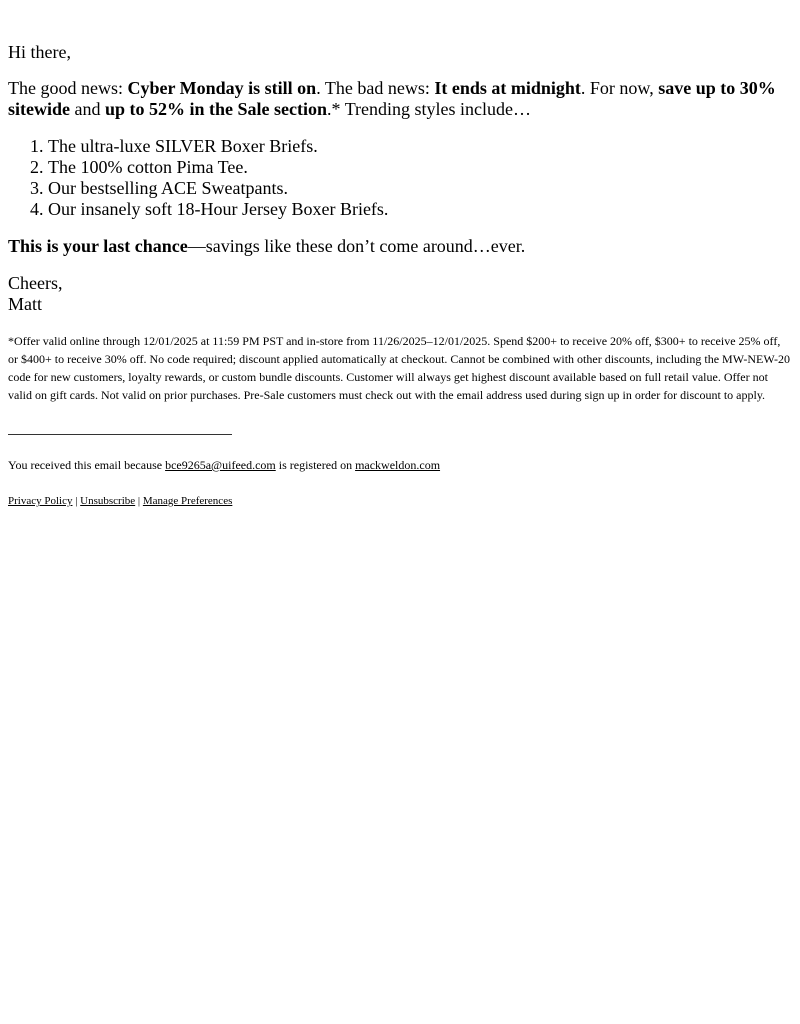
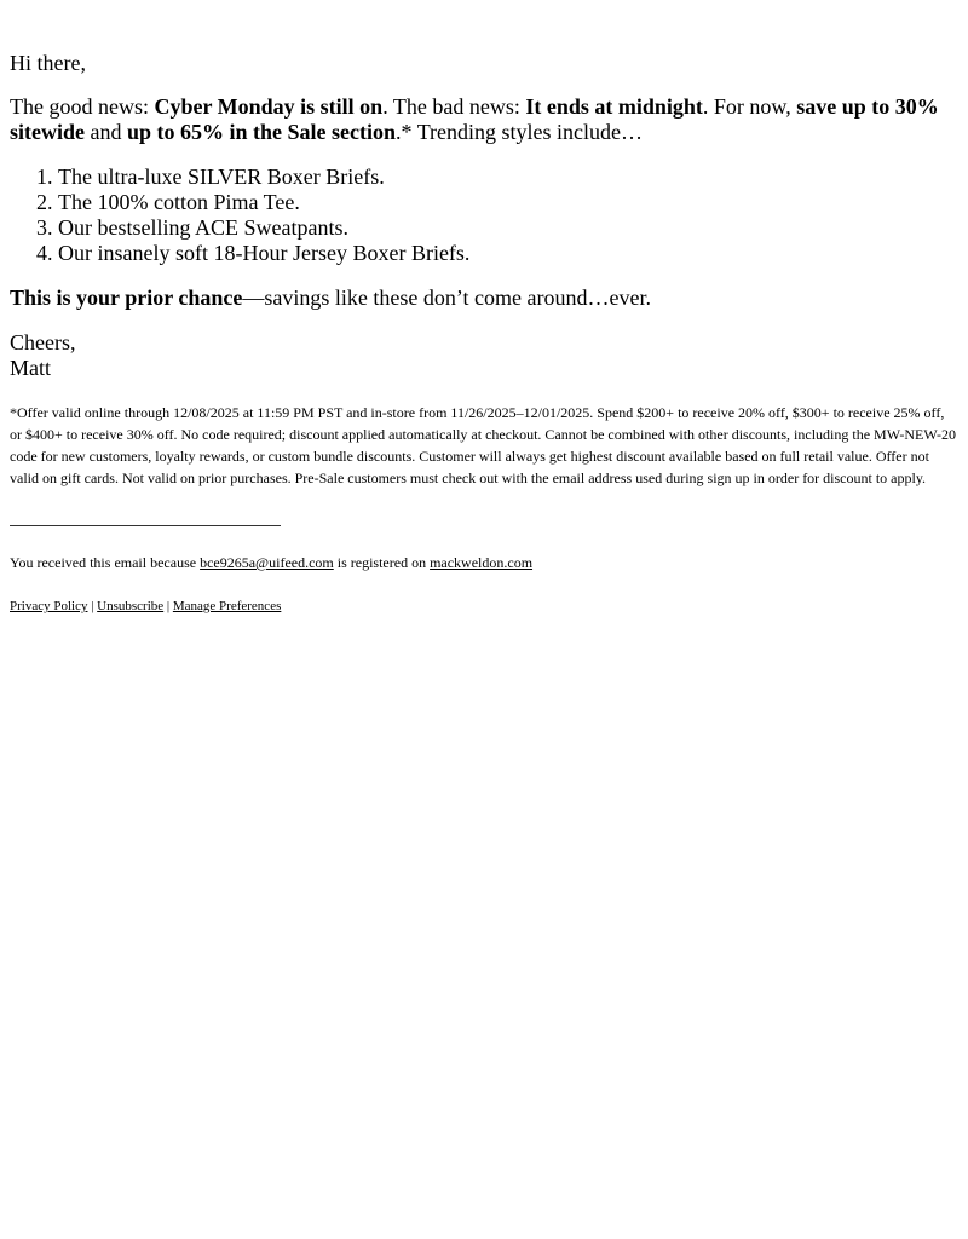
  Hi there,
- The good news: Cyber Monday is still on. The bad news: It ends at midnight. For now, save up to 30% sitewide and up to 52% in the Sale section.* Trending styles include…
+ The good news: Cyber Monday is still on. The bad news: It ends at midnight. For now, save up to 30% sitewide and up to 65% in the Sale section.* Trending styles include…
  The ultra-luxe SILVER Boxer Briefs.
  The 100% cotton Pima Tee.
  Our bestselling ACE Sweatpants.
  Our insanely soft 18-Hour Jersey Boxer Briefs.
- This is your last chance—savings like these don’t come around…ever.
+ This is your prior chance—savings like these don’t come around…ever.
  Cheers,
  Matt
- *Offer valid online through 12/01/2025 at 11:59 PM PST and in-store from 11/26/2025–12/01/2025. Spend $200+ to receive 20% off, $300+ to receive 25% off, or $400+ to receive 30% off. No code required; discount applied automatically at checkout. Cannot be combined with other discounts, including the MW-NEW-20 code for new customers, loyalty rewards, or custom bundle discounts. Customer will always get highest discount available based on full retail value. Offer not valid on gift cards. Not valid on prior purchases. Pre-Sale customers must check out with the email address used during sign up in order for discount to apply.
+ *Offer valid online through 12/08/2025 at 11:59 PM PST and in-store from 11/26/2025–12/01/2025. Spend $200+ to receive 20% off, $300+ to receive 25% off, or $400+ to receive 30% off. No code required; discount applied automatically at checkout. Cannot be combined with other discounts, including the MW-NEW-20 code for new customers, loyalty rewards, or custom bundle discounts. Customer will always get highest discount available based on full retail value. Offer not valid on gift cards. Not valid on prior purchases. Pre-Sale customers must check out with the email address used during sign up in order for discount to apply.
  You received this email because bce9265a@uifeed.com is registered on mackweldon.com
  Privacy Policy | Unsubscribe | Manage Preferences
